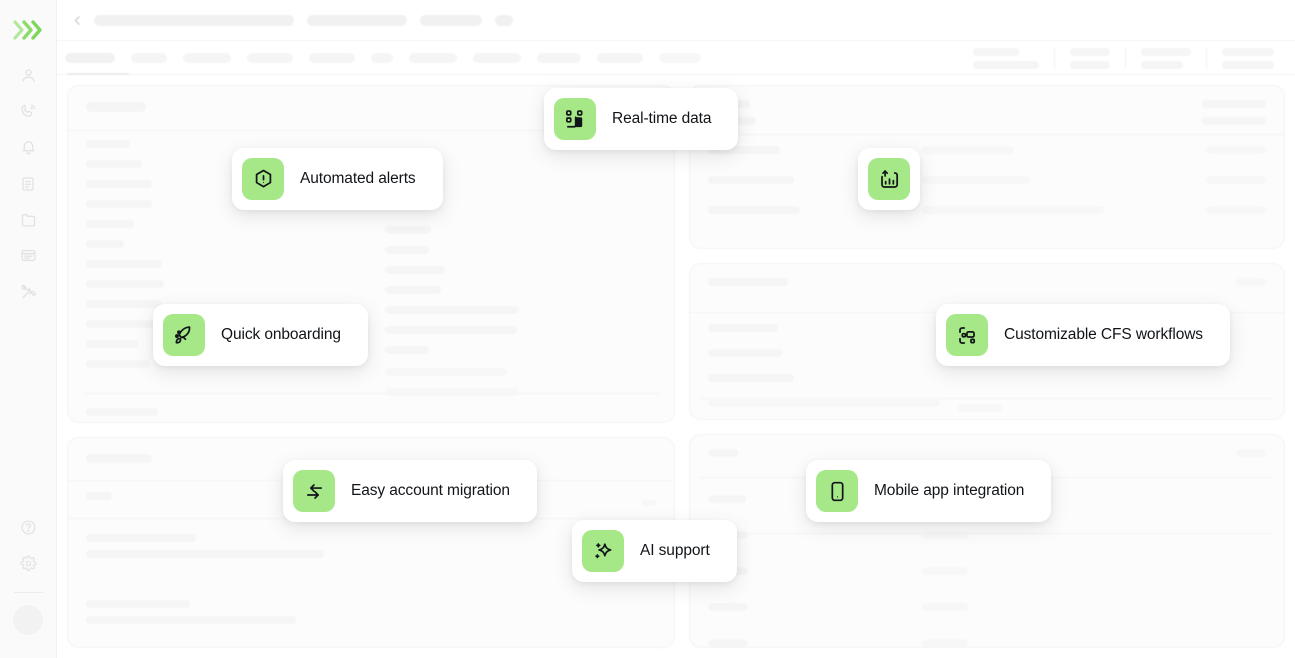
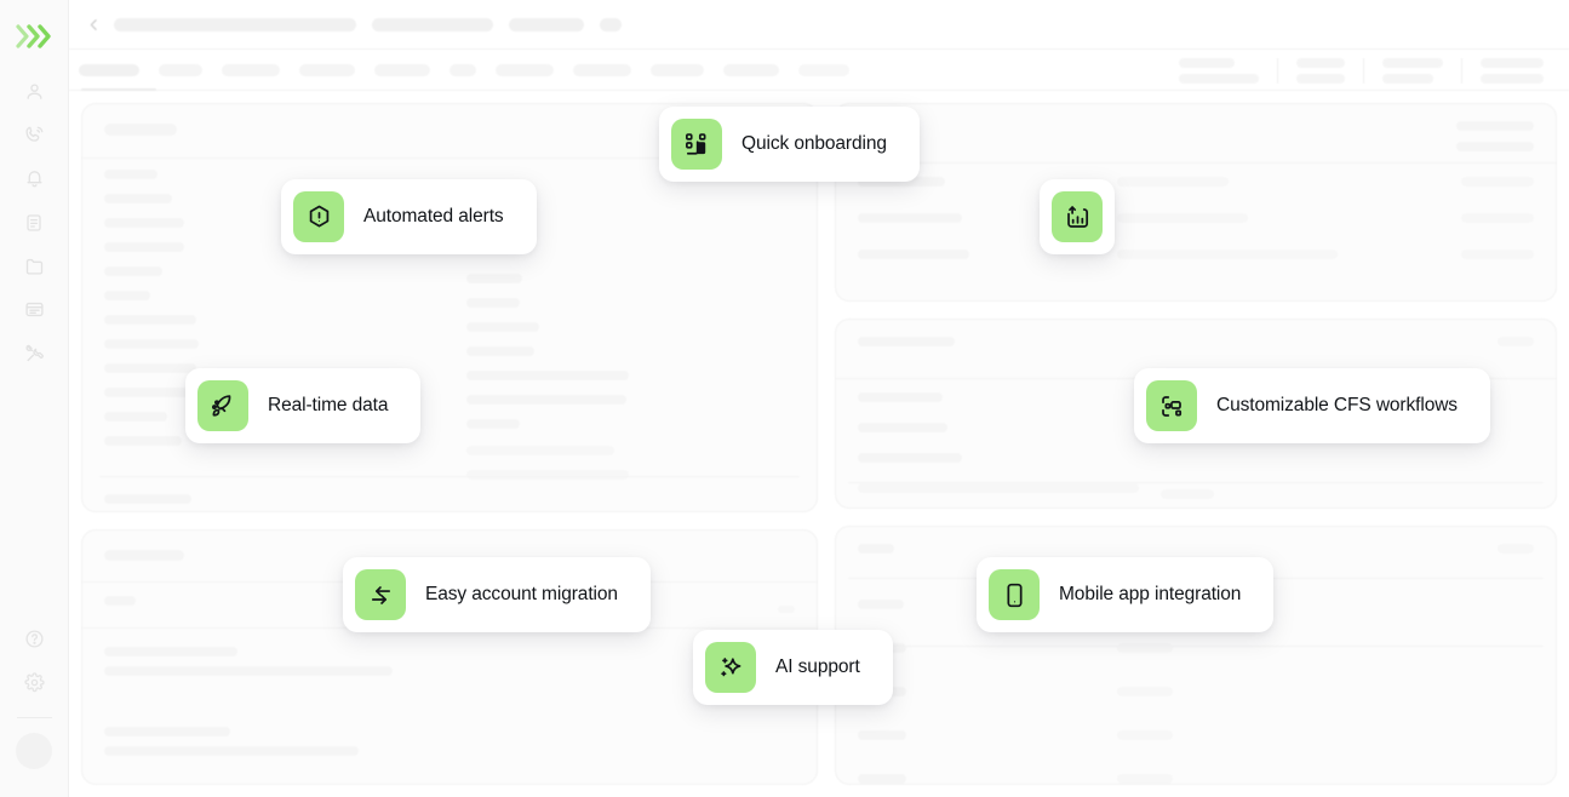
- Real-time data
+ Quick onboarding
  Automated alerts
- Quick onboarding
+ Real-time data
  Customizable CFS workflows
  Easy account migration
  Mobile app integration
  AI support
